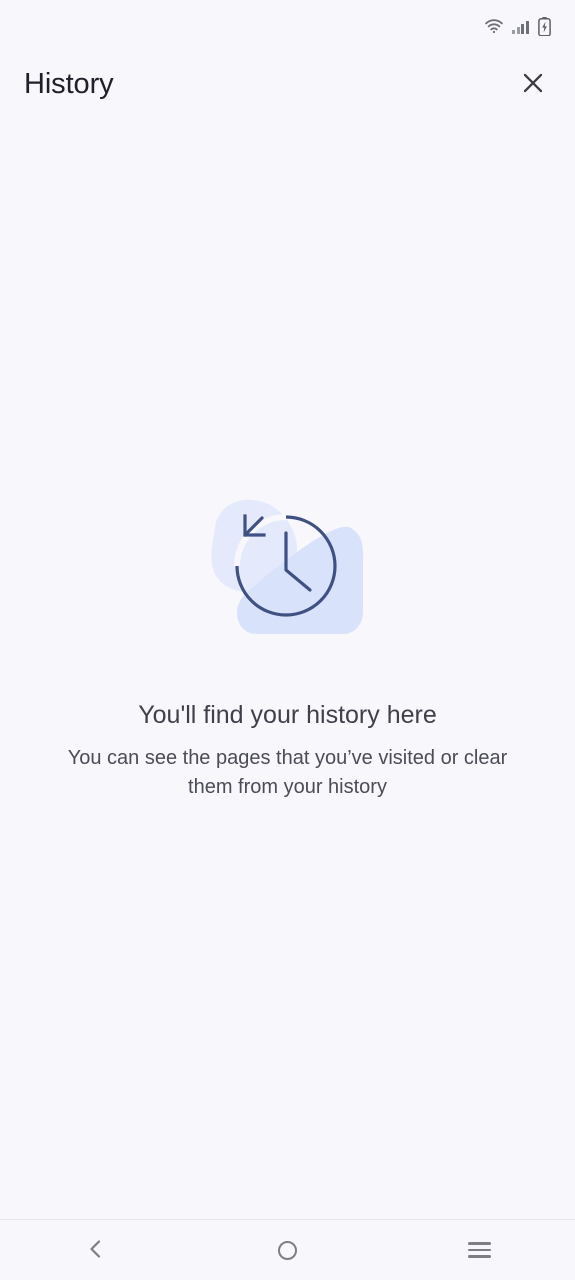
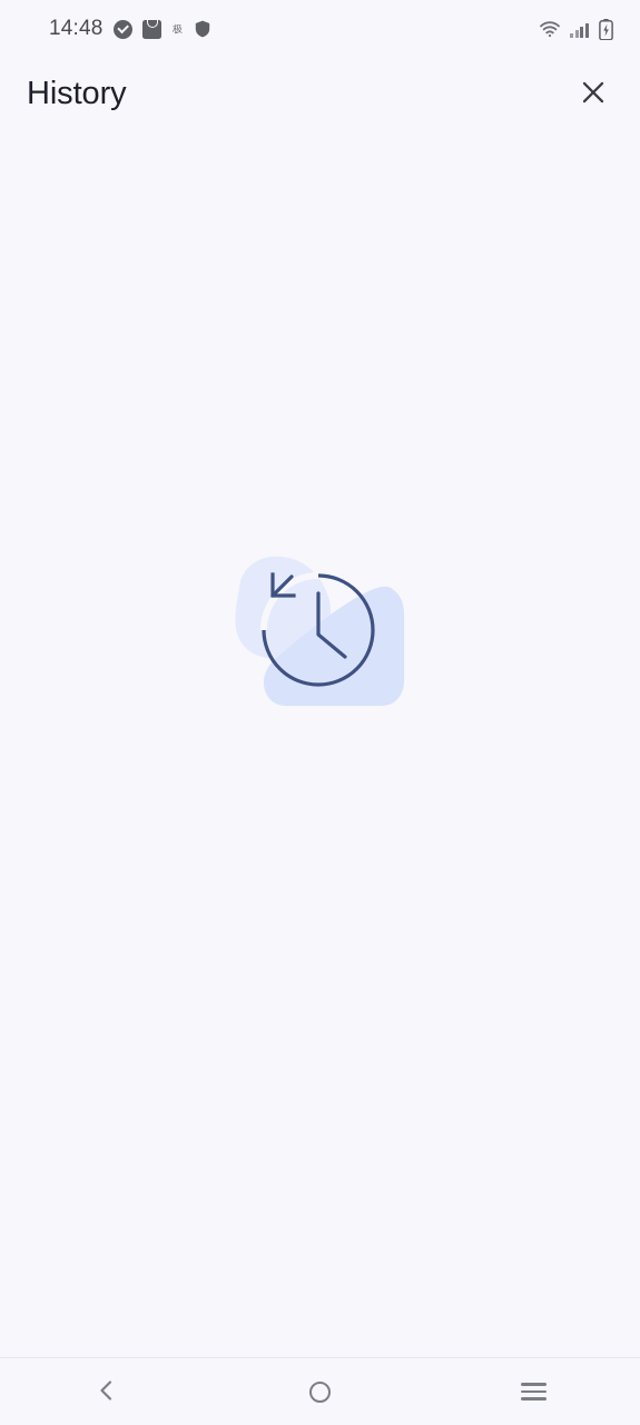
+ 14:48
+ 极
  History
- You'll find your history here
- You can see the pages that you’ve visited or clear them from your history
